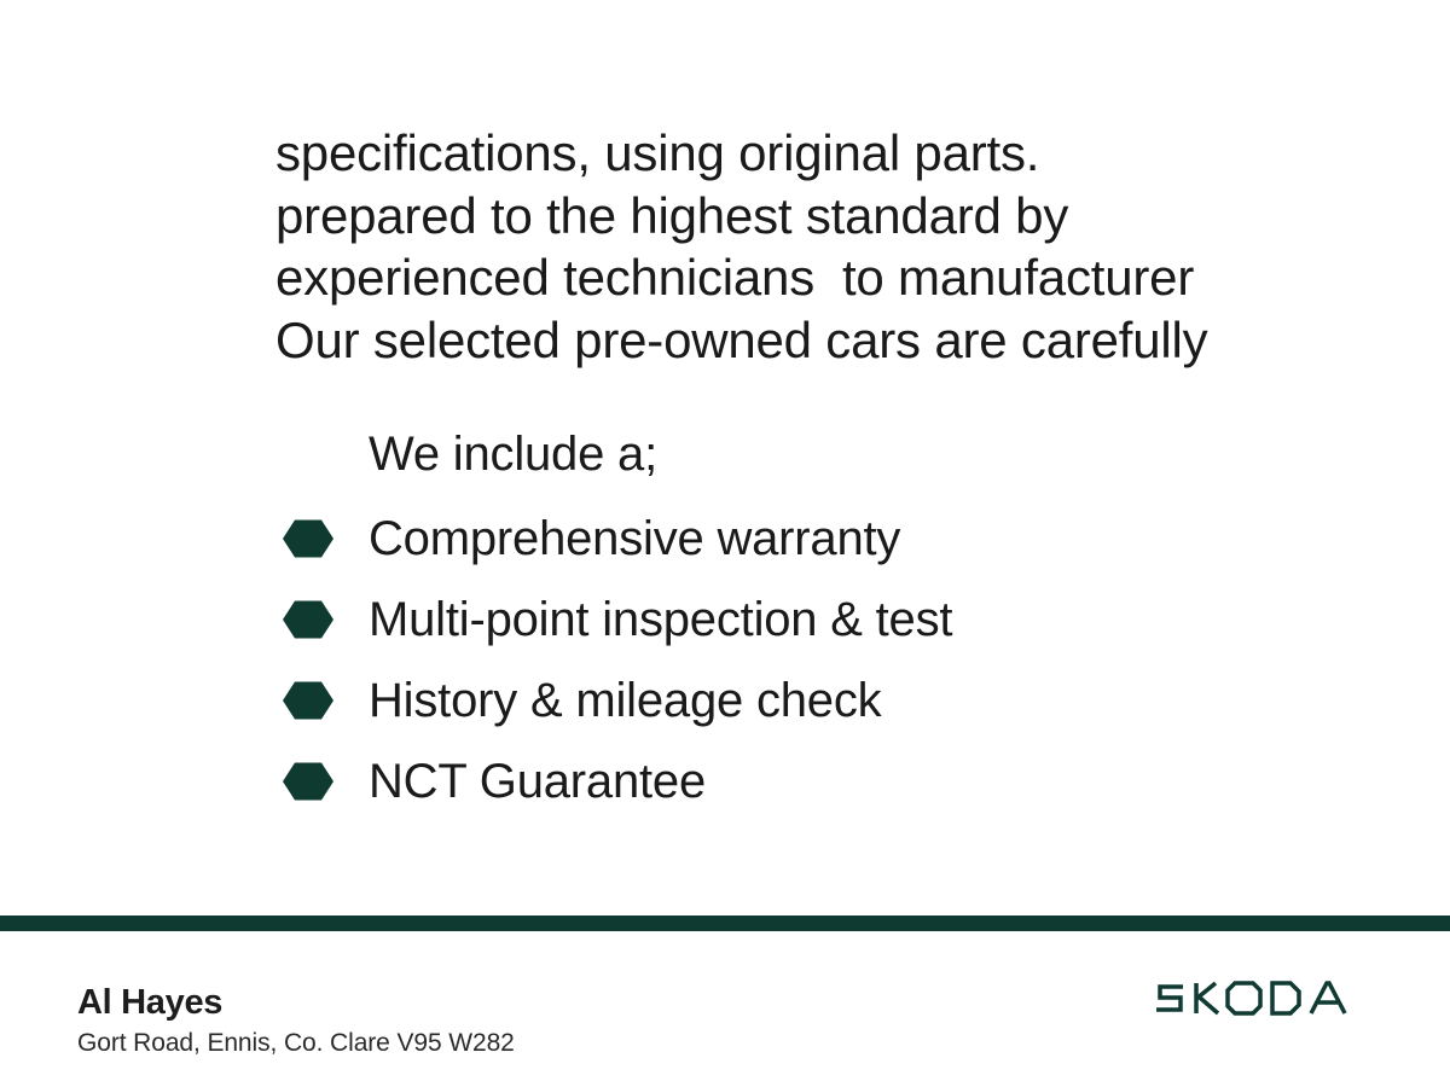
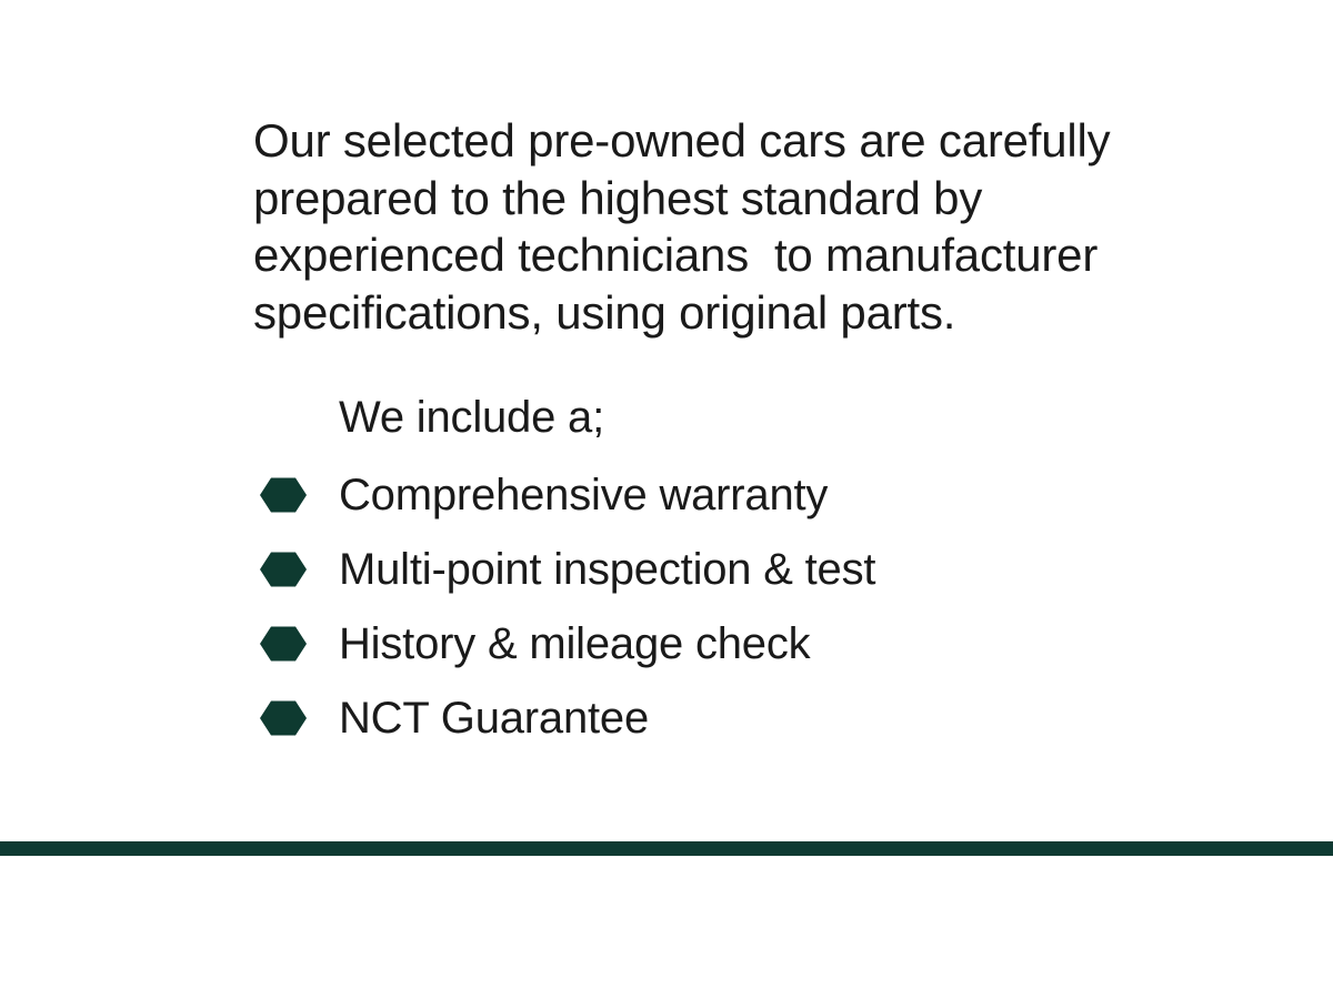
- specifications, using original parts.
+ Our selected pre-owned cars are carefully
  prepared to the highest standard by
  experienced technicians to manufacturer
- Our selected pre-owned cars are carefully
+ specifications, using original parts.
  We include a;
  Comprehensive warranty
  Multi-point inspection & test
  History & mileage check
  NCT Guarantee
- Al Hayes
- Gort Road, Ennis, Co. Clare V95 W282
